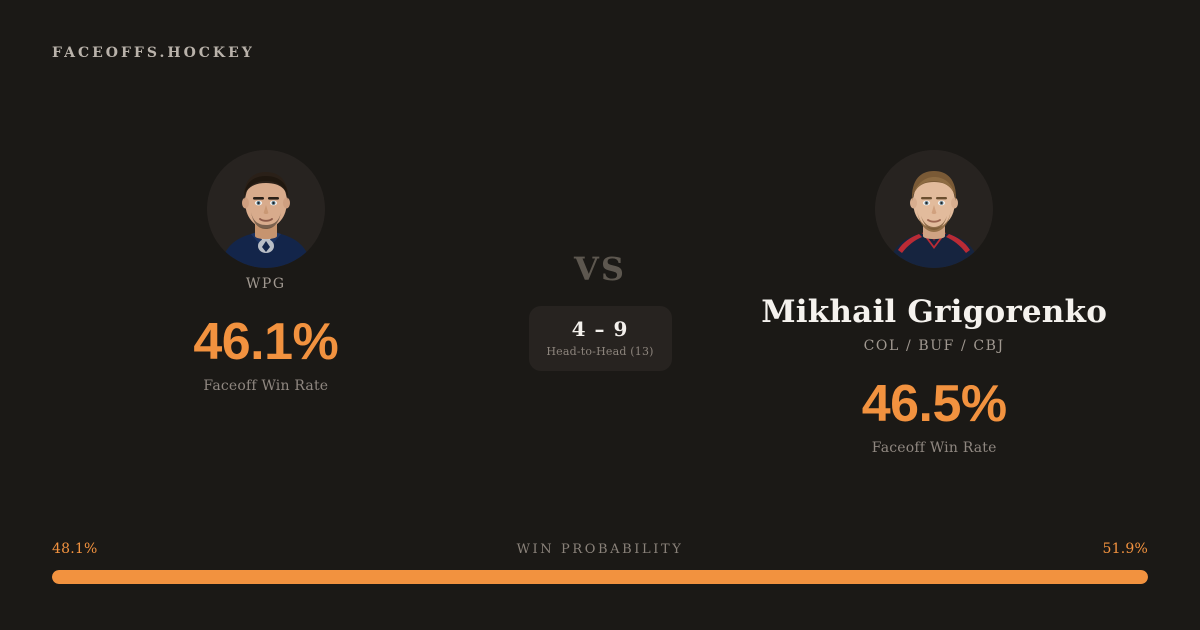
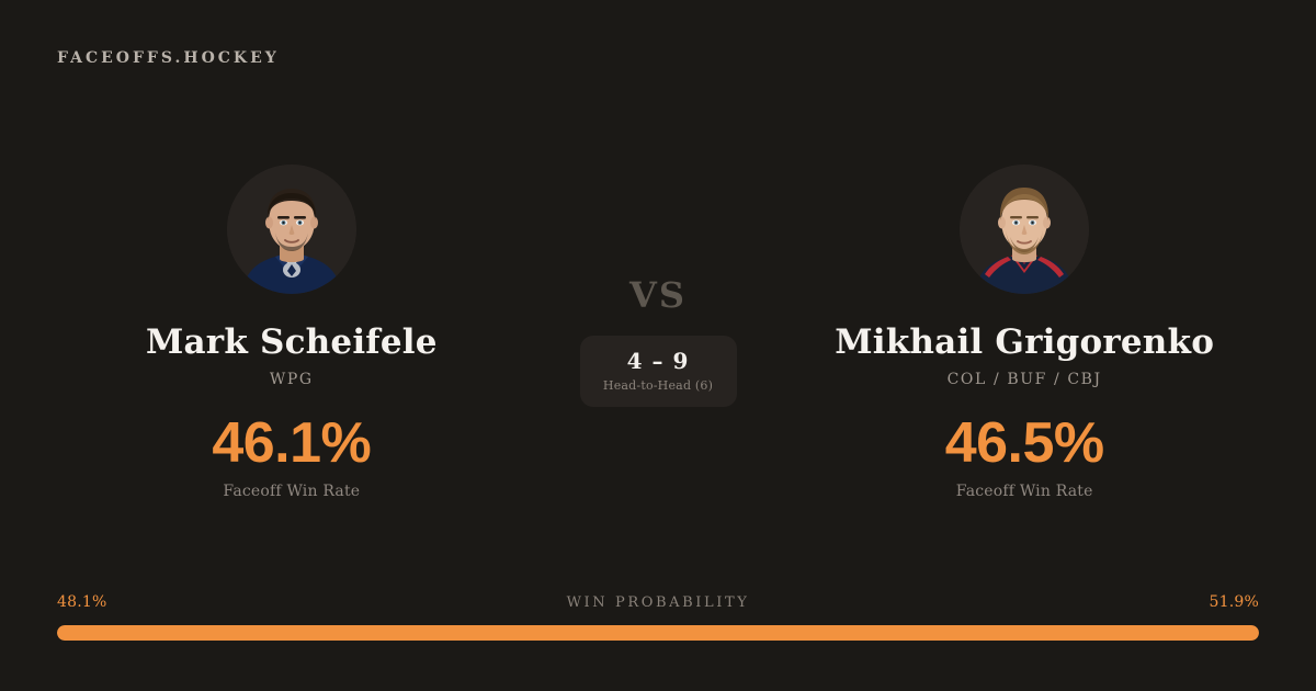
  FACEOFFS.HOCKEY
+ Mark Scheifele
  WPG
  46.1%
  Faceoff Win Rate
  VS
  4 – 9
- Head-to-Head (13)
+ Head-to-Head (6)
  Mikhail Grigorenko
  COL / BUF / CBJ
  46.5%
  Faceoff Win Rate
  48.1%
  WIN PROBABILITY
  51.9%
